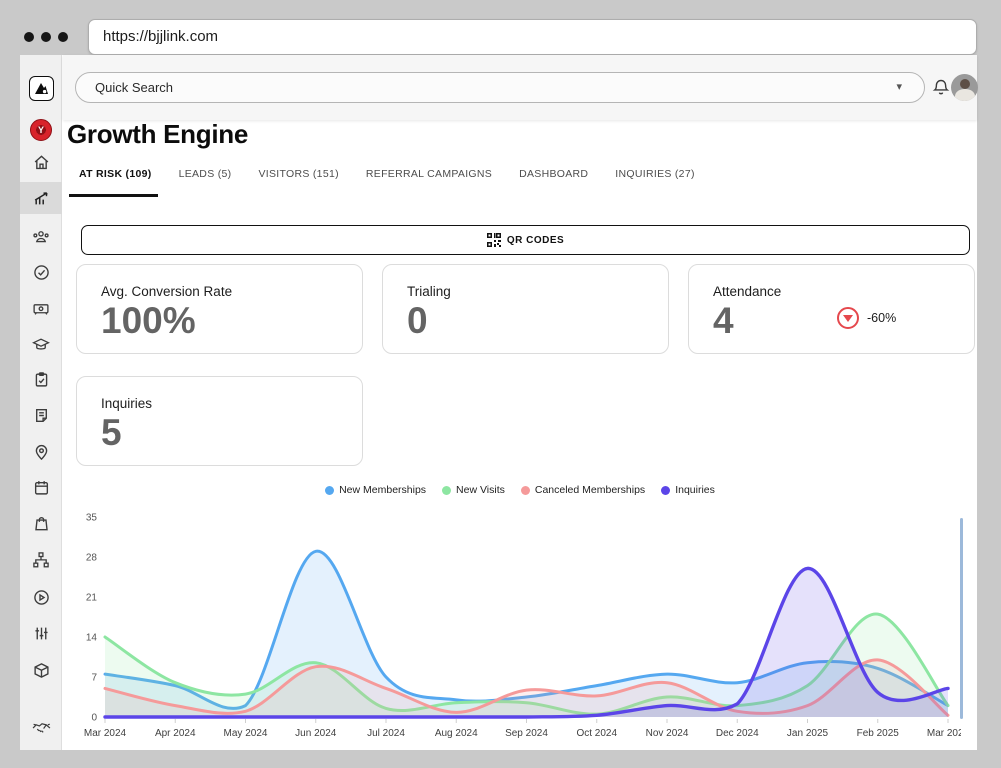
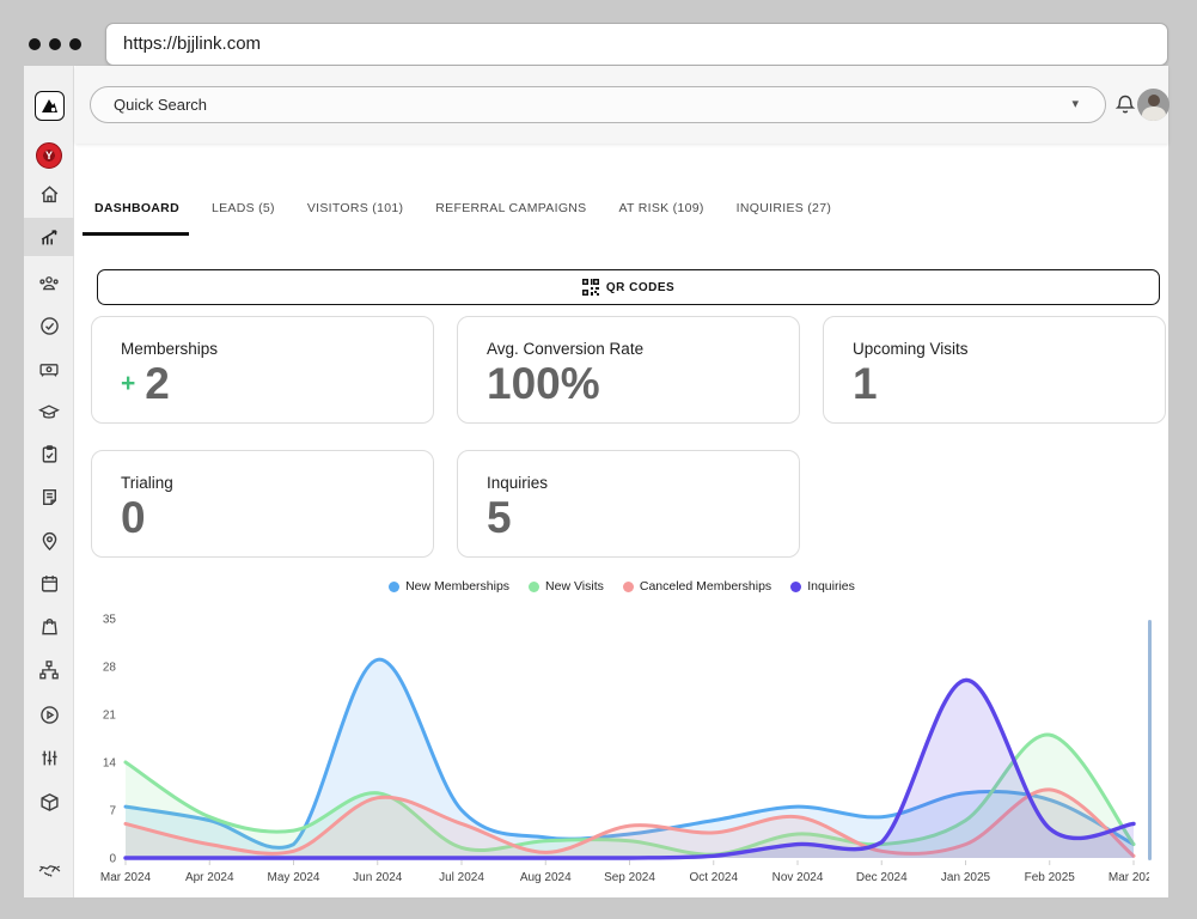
  https://bjjlink.com
  Y
  Quick Search
  ▾
- Growth Engine
- AT RISK (109)
+ DASHBOARD
  LEADS (5)
- VISITORS (151)
+ VISITORS (101)
  REFERRAL CAMPAIGNS
- DASHBOARD
+ AT RISK (109)
  INQUIRIES (27)
  QR CODES
+ Memberships
+ +
+ 2
  Avg. Conversion Rate
  100%
+ Upcoming Visits
+ 1
  Trialing
  0
- Attendance
- 4
- -60%
  Inquiries
  5
  New Memberships
  New Visits
  Canceled Memberships
  Inquiries
  0
  7
  14
  21
  28
  35
  Mar 2024
  Apr 2024
  May 2024
  Jun 2024
  Jul 2024
  Aug 2024
  Sep 2024
  Oct 2024
  Nov 2024
  Dec 2024
  Jan 2025
  Feb 2025
  Mar 202
